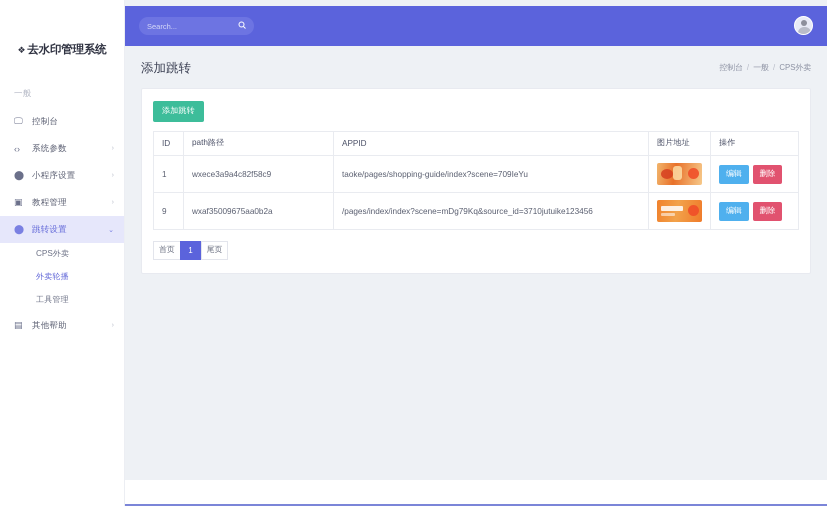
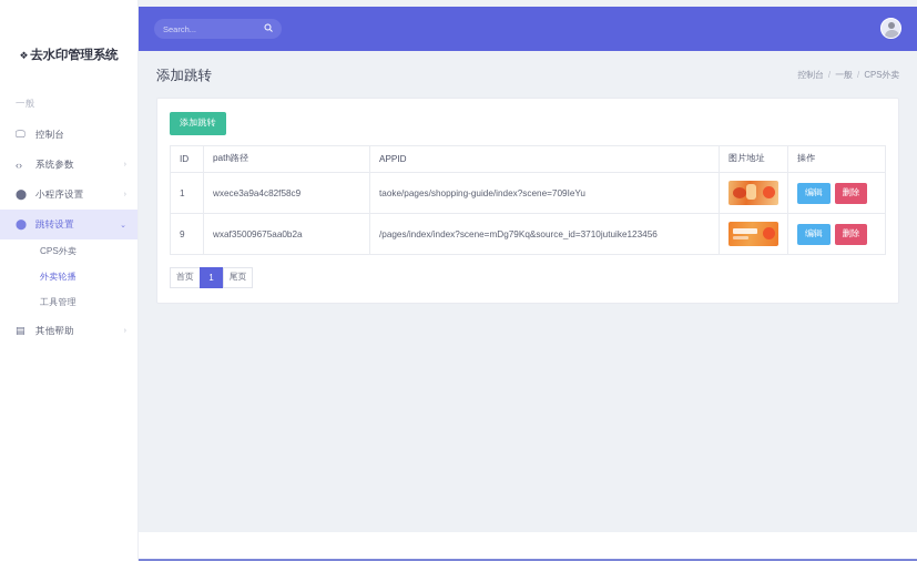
  ❖
  去水印管理系统
  一般
  🖵
  控制台
  ‹›
  系统参数
  ⬤
  小程序设置
- ▣
- 教程管理
  ⬤
  跳转设置
  CPS外卖
  外卖轮播
  工具管理
  ▤
  其他帮助
  Search...
  添加跳转
  控制台 / 一般 / CPS外卖
  添加跳转
  ID	path路径	APPID	图片地址	操作
  1	wxece3a9a4c82f58c9	taoke/pages/shopping-guide/index?scene=709IeYu		编辑 删除
  9	wxaf35009675aa0b2a	/pages/index/index?scene=mDg79Kq&source_id=3710jutuike123456		编辑 删除
  首页
  1
  尾页
